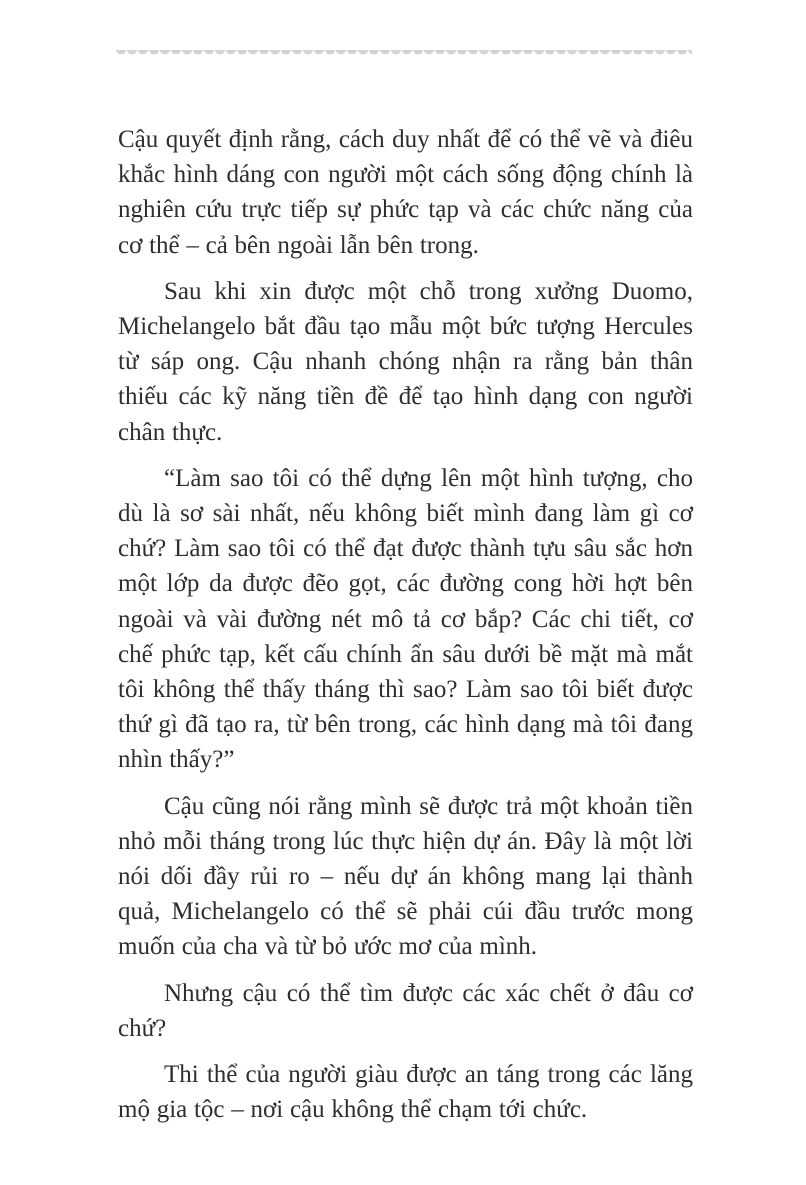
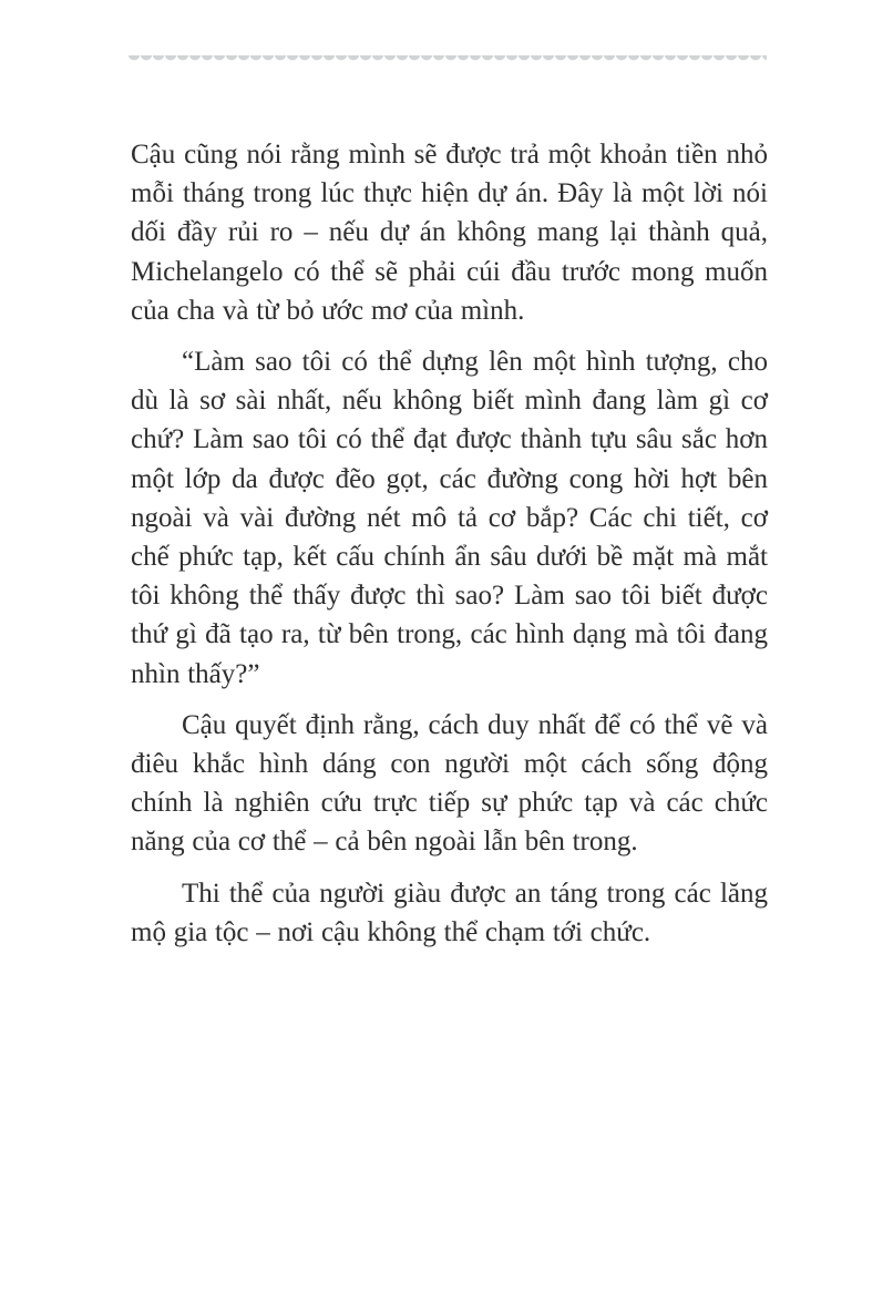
- Cậu quyết định rằng, cách duy nhất để có thể vẽ và điêu khắc hình dáng con người một cách sống động chính là nghiên cứu trực tiếp sự phức tạp và các chức năng của cơ thể – cả bên ngoài lẫn bên trong.
+ Cậu cũng nói rằng mình sẽ được trả một khoản tiền nhỏ mỗi tháng trong lúc thực hiện dự án. Đây là một lời nói dối đầy rủi ro – nếu dự án không mang lại thành quả, Michelangelo có thể sẽ phải cúi đầu trước mong muốn của cha và từ bỏ ước mơ của mình.
- Sau khi xin được một chỗ trong xưởng Duomo, Michelangelo bắt đầu tạo mẫu một bức tượng Hercules từ sáp ong. Cậu nhanh chóng nhận ra rằng bản thân thiếu các kỹ năng tiền đề để tạo hình dạng con người chân thực.
- “Làm sao tôi có thể dựng lên một hình tượng, cho dù là sơ sài nhất, nếu không biết mình đang làm gì cơ chứ? Làm sao tôi có thể đạt được thành tựu sâu sắc hơn một lớp da được đẽo gọt, các đường cong hời hợt bên ngoài và vài đường nét mô tả cơ bắp? Các chi tiết, cơ chế phức tạp, kết cấu chính ẩn sâu dưới bề mặt mà mắt tôi không thể thấy tháng thì sao? Làm sao tôi biết được thứ gì đã tạo ra, từ bên trong, các hình dạng mà tôi đang nhìn thấy?”
+ “Làm sao tôi có thể dựng lên một hình tượng, cho dù là sơ sài nhất, nếu không biết mình đang làm gì cơ chứ? Làm sao tôi có thể đạt được thành tựu sâu sắc hơn một lớp da được đẽo gọt, các đường cong hời hợt bên ngoài và vài đường nét mô tả cơ bắp? Các chi tiết, cơ chế phức tạp, kết cấu chính ẩn sâu dưới bề mặt mà mắt tôi không thể thấy được thì sao? Làm sao tôi biết được thứ gì đã tạo ra, từ bên trong, các hình dạng mà tôi đang nhìn thấy?”
- Cậu cũng nói rằng mình sẽ được trả một khoản tiền nhỏ mỗi tháng trong lúc thực hiện dự án. Đây là một lời nói dối đầy rủi ro – nếu dự án không mang lại thành quả, Michelangelo có thể sẽ phải cúi đầu trước mong muốn của cha và từ bỏ ước mơ của mình.
+ Cậu quyết định rằng, cách duy nhất để có thể vẽ và điêu khắc hình dáng con người một cách sống động chính là nghiên cứu trực tiếp sự phức tạp và các chức năng của cơ thể – cả bên ngoài lẫn bên trong.
- Nhưng cậu có thể tìm được các xác chết ở đâu cơ chứ?
  Thi thể của người giàu được an táng trong các lăng mộ gia tộc – nơi cậu không thể chạm tới chức.
